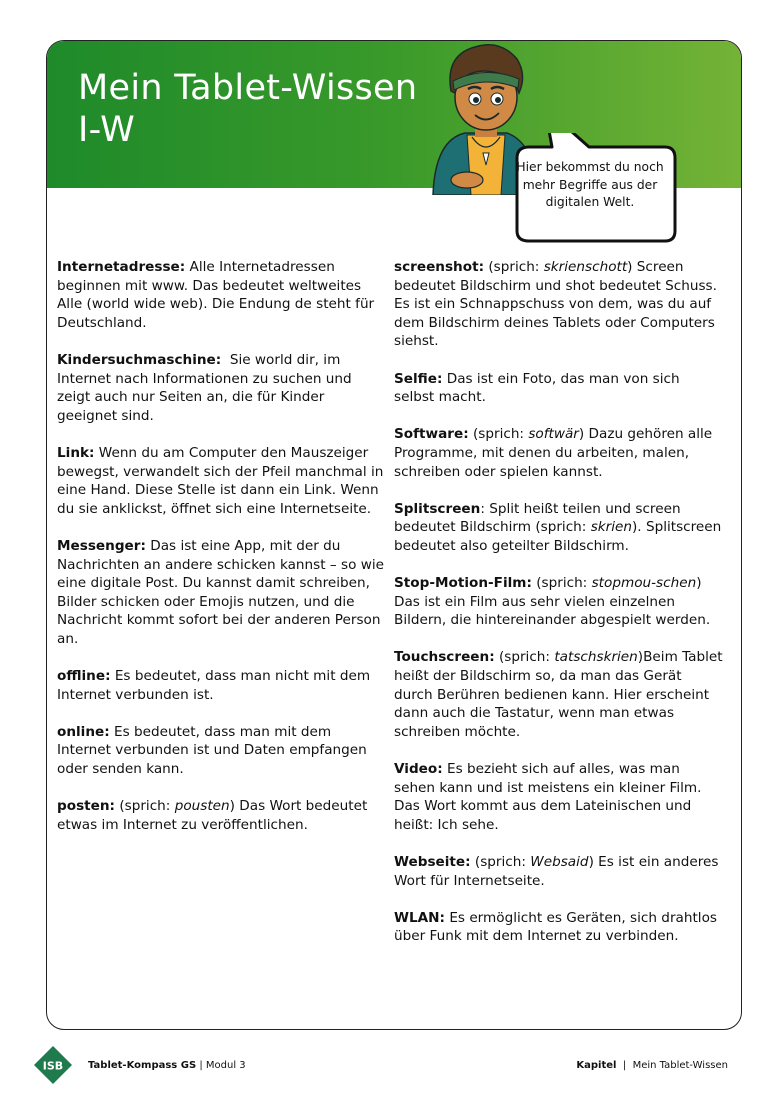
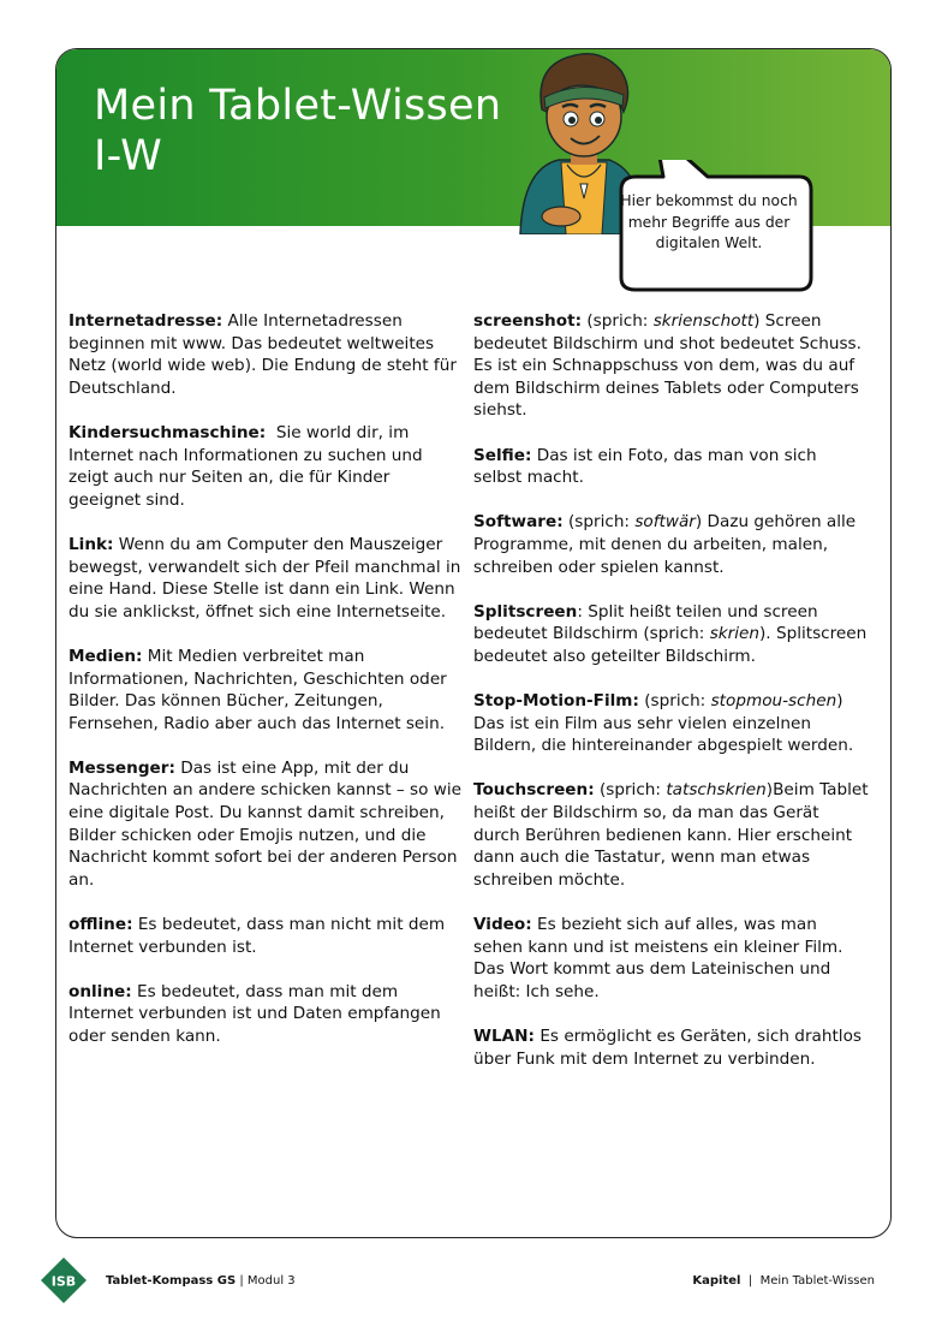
  Mein Tablet-Wissen
  I-W
  Hier bekommst du noch mehr Begriffe aus der digitalen Welt.
- Internetadresse: Alle Internetadressen beginnen mit www. Das bedeutet weltweites Alle (world wide web). Die Endung de steht für Deutschland.
+ Internetadresse: Alle Internetadressen beginnen mit www. Das bedeutet weltweites Netz (world wide web). Die Endung de steht für Deutschland.
  Kindersuchmaschine: Sie world dir, im Internet nach Informationen zu suchen und zeigt auch nur Seiten an, die für Kinder geeignet sind.
  Link: Wenn du am Computer den Mauszeiger bewegst, verwandelt sich der Pfeil manchmal in eine Hand. Diese Stelle ist dann ein Link. Wenn du sie anklickst, öffnet sich eine Internetseite.
+ Medien: Mit Medien verbreitet man Informationen, Nachrichten, Geschichten oder Bilder. Das können Bücher, Zeitungen, Fernsehen, Radio aber auch das Internet sein.
  Messenger: Das ist eine App, mit der du Nachrichten an andere schicken kannst – so wie eine digitale Post. Du kannst damit schreiben, Bilder schicken oder Emojis nutzen, und die Nachricht kommt sofort bei der anderen Person an.
  offline: Es bedeutet, dass man nicht mit dem Internet verbunden ist.
  online: Es bedeutet, dass man mit dem Internet verbunden ist und Daten empfangen oder senden kann.
- posten: (sprich: pousten) Das Wort bedeutet etwas im Internet zu veröffentlichen.
  screenshot: (sprich: skrienschott) Screen bedeutet Bildschirm und shot bedeutet Schuss. Es ist ein Schnappschuss von dem, was du auf dem Bildschirm deines Tablets oder Computers siehst.
  Selfie: Das ist ein Foto, das man von sich selbst macht.
  Software: (sprich: softwär) Dazu gehören alle Programme, mit denen du arbeiten, malen, schreiben oder spielen kannst.
  Splitscreen: Split heißt teilen und screen bedeutet Bildschirm (sprich: skrien). Splitscreen bedeutet also geteilter Bildschirm.
  Stop-Motion-Film: (sprich: stopmou-schen) Das ist ein Film aus sehr vielen einzelnen Bildern, die hintereinander abgespielt werden.
  Touchscreen: (sprich: tatschskrien)Beim Tablet heißt der Bildschirm so, da man das Gerät durch Berühren bedienen kann. Hier erscheint dann auch die Tastatur, wenn man etwas schreiben möchte.
  Video: Es bezieht sich auf alles, was man sehen kann und ist meistens ein kleiner Film. Das Wort kommt aus dem Lateinischen und heißt: Ich sehe.
- Webseite: (sprich: Websaid) Es ist ein anderes Wort für Internetseite.
  WLAN: Es ermöglicht es Geräten, sich drahtlos über Funk mit dem Internet zu verbinden.
  ISB
  Tablet-Kompass GS | Modul 3
  Kapitel | Mein Tablet-Wissen
